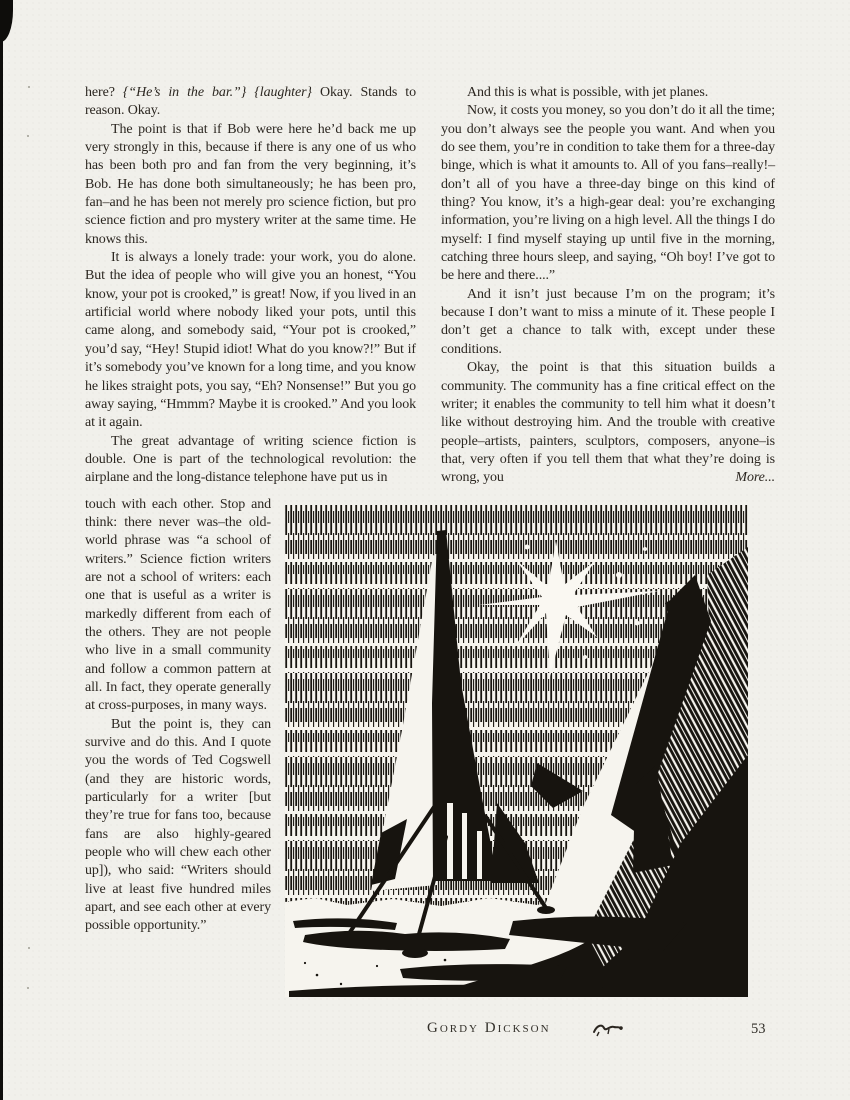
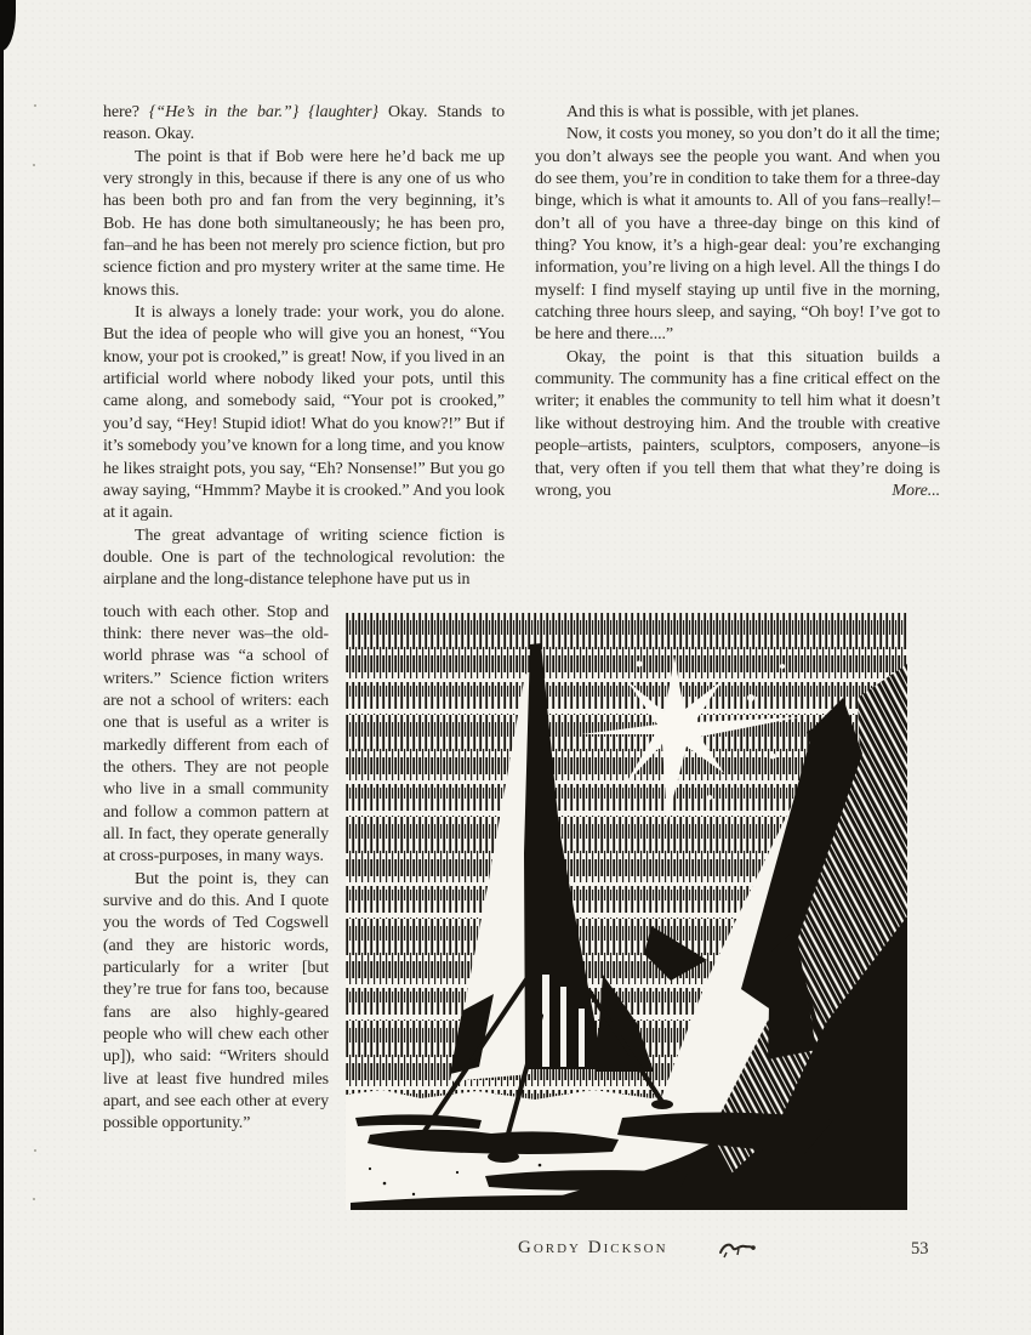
  here? {“He’s in the bar.”} {laughter} Okay. Stands to reason. Okay.
  The point is that if Bob were here he’d back me up very strongly in this, because if there is any one of us who has been both pro and fan from the very beginning, it’s Bob. He has done both simultaneously; he has been pro, fan–and he has been not merely pro science fiction, but pro science fiction and pro mystery writer at the same time. He knows this.
  It is always a lonely trade: your work, you do alone. But the idea of people who will give you an honest, “You know, your pot is crooked,” is great! Now, if you lived in an artificial world where nobody liked your pots, until this came along, and somebody said, “Your pot is crooked,” you’d say, “Hey! Stupid idiot! What do you know?!” But if it’s somebody you’ve known for a long time, and you know he likes straight pots, you say, “Eh? Nonsense!” But you go away saying, “Hmmm? Maybe it is crooked.” And you look at it again.
  The great advantage of writing science fiction is double. One is part of the technological revolution: the airplane and the long-distance telephone have put us in
  touch with each other. Stop and think: there never was–the old-world phrase was “a school of writers.” Science fiction writers are not a school of writers: each one that is useful as a writer is markedly different from each of the others. They are not people who live in a small community and follow a common pattern at all. In fact, they operate generally at cross-purposes, in many ways.
  But the point is, they can survive and do this. And I quote you the words of Ted Cogswell (and they are historic words, particularly for a writer [but they’re true for fans too, because fans are also highly-geared people who will chew each other up]), who said: “Writers should live at least five hundred miles apart, and see each other at every possible opportunity.”
  And this is what is possible, with jet planes.
  Now, it costs you money, so you don’t do it all the time; you don’t always see the people you want. And when you do see them, you’re in condition to take them for a three-day binge, which is what it amounts to. All of you fans–really!–don’t all of you have a three-day binge on this kind of thing? You know, it’s a high-gear deal: you’re exchanging information, you’re living on a high level. All the things I do myself: I find myself staying up until five in the morning, catching three hours sleep, and saying, “Oh boy! I’ve got to be here and there....”
- And it isn’t just because I’m on the program; it’s because I don’t want to miss a minute of it. These people I don’t get a chance to talk with, except under these conditions.
  Okay, the point is that this situation builds a community. The community has a fine critical effect on the writer; it enables the community to tell him what it doesn’t like without destroying him. And the trouble with creative people–artists, painters, sculptors, composers, anyone–is that, very often if you tell them that what they’re doing is wrong, you
  More...
  Gordy Dickson
  53
